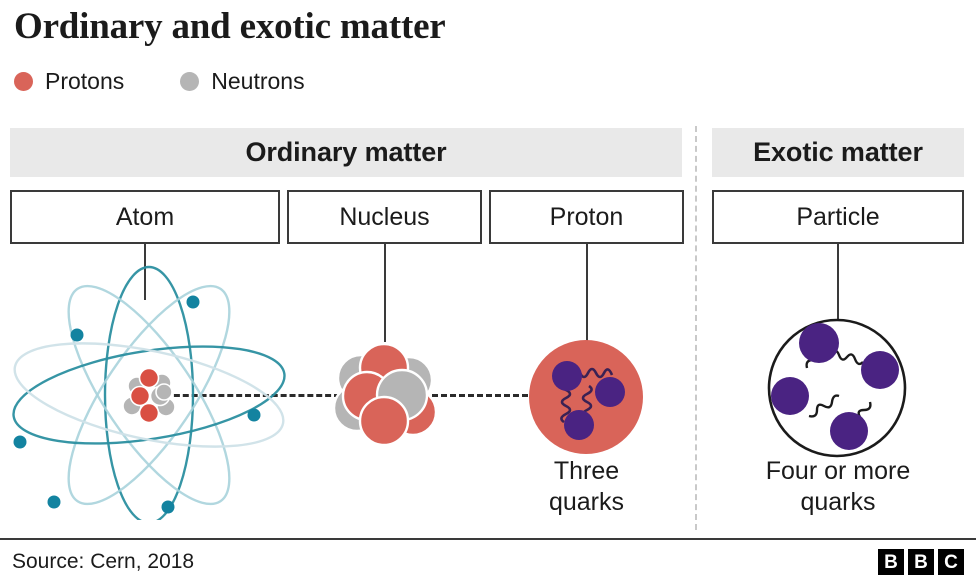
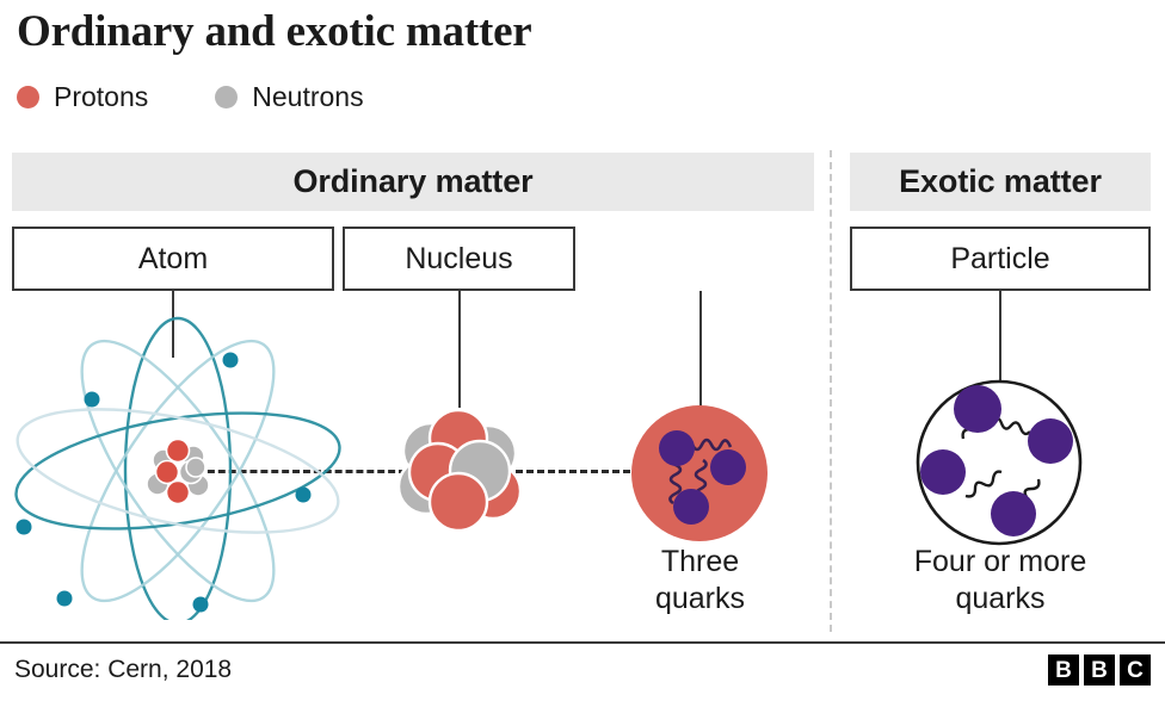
  Ordinary and exotic matter
  Protons
  Neutrons
  Ordinary matter
  Exotic matter
  Atom
  Nucleus
- Proton
  Particle
  Three
  quarks
  Four or more
  quarks
  Source: Cern, 2018
  B
  B
  C
